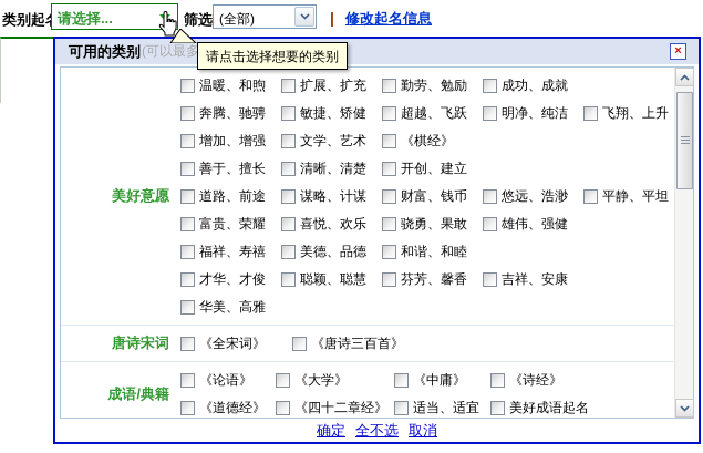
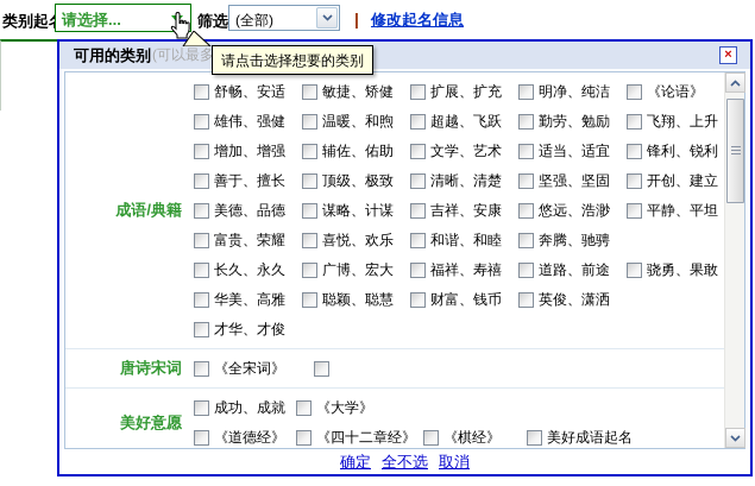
  请选择...
  (全部)
  |
  修改起名信息
  可用的类别
  (可以最多
  ×
- 美好意愿
+ 成语/典籍
+ 舒畅、安适
- 温暖、和煦
+ 敏捷、矫健
  扩展、扩充
- 勤劳、勉励
+ 明净、纯洁
- 成功、成就
+ 《论语》
- 奔腾、驰骋
+ 雄伟、强健
- 敏捷、矫健
+ 温暖、和煦
  超越、飞跃
- 明净、纯洁
+ 勤劳、勉励
  飞翔、上升
  增加、增强
+ 辅佐、佑助
  文学、艺术
- 《棋经》
+ 适当、适宜
+ 锋利、锐利
  善于、擅长
+ 顶级、极致
  清晰、清楚
+ 坚强、坚固
  开创、建立
- 道路、前途
+ 美德、品德
  谋略、计谋
- 财富、钱币
+ 吉祥、安康
  悠远、浩渺
  平静、平坦
  富贵、荣耀
  喜悦、欢乐
- 骁勇、果敢
+ 和谐、和睦
- 雄伟、强健
+ 奔腾、驰骋
+ 长久、永久
+ 广博、宏大
  福祥、寿禧
- 美德、品德
+ 道路、前途
- 和谐、和睦
+ 骁勇、果敢
- 才华、才俊
+ 华美、高雅
  聪颖、聪慧
- 芬芳、馨香
- 吉祥、安康
+ 财富、钱币
+ 英俊、潇洒
- 华美、高雅
+ 才华、才俊
  唐诗宋词
  《全宋词》
- 《唐诗三百首》
- 成语/典籍
+ 美好意愿
- 《论语》
+ 成功、成就
  《大学》
- 《中庸》
- 《诗经》
  《道德经》
  《四十二章经》
- 适当、适宜
+ 《棋经》
  美好成语起名
  确定
  全不选
  取消
  请点击选择想要的类别
